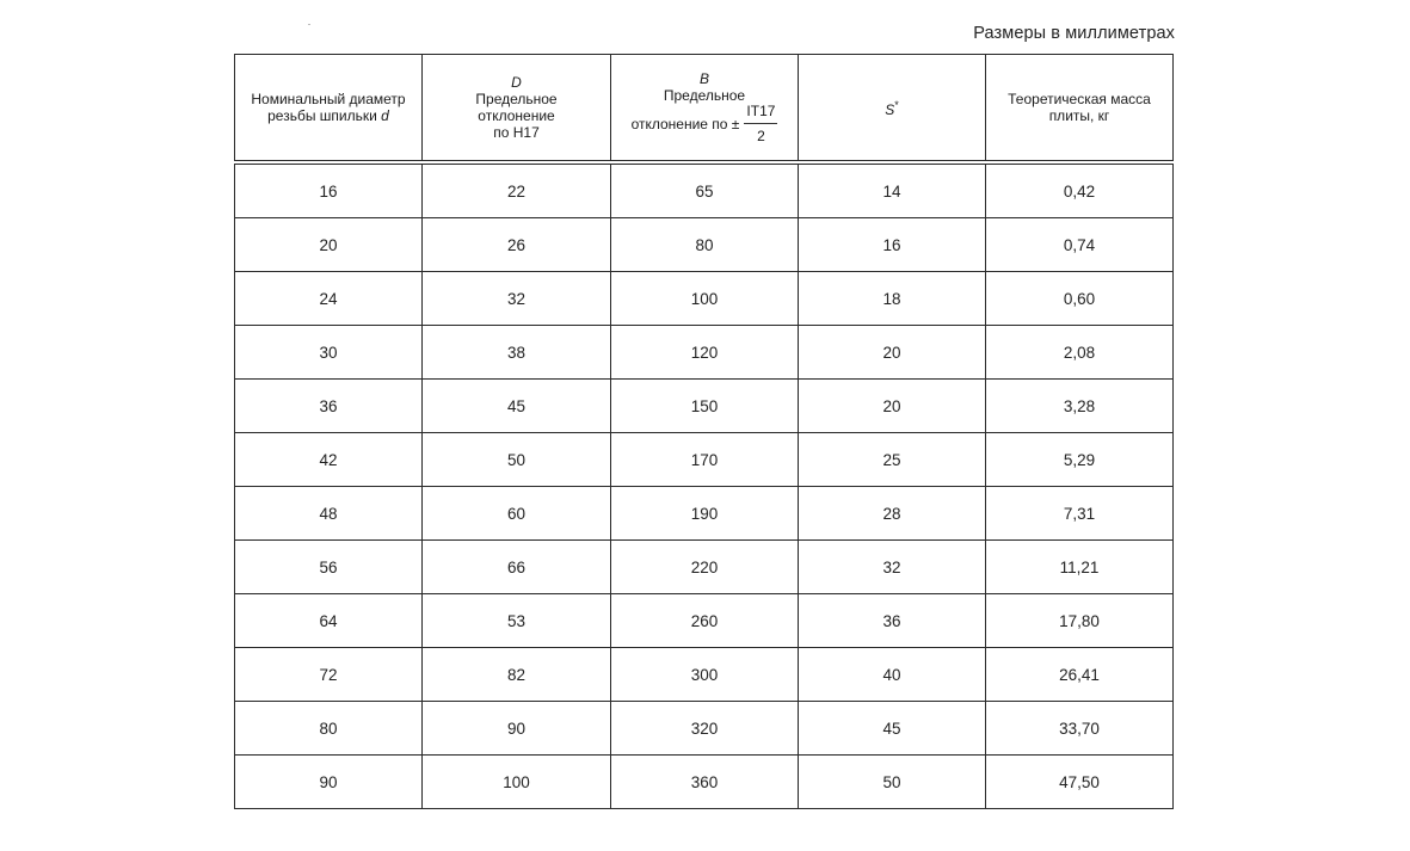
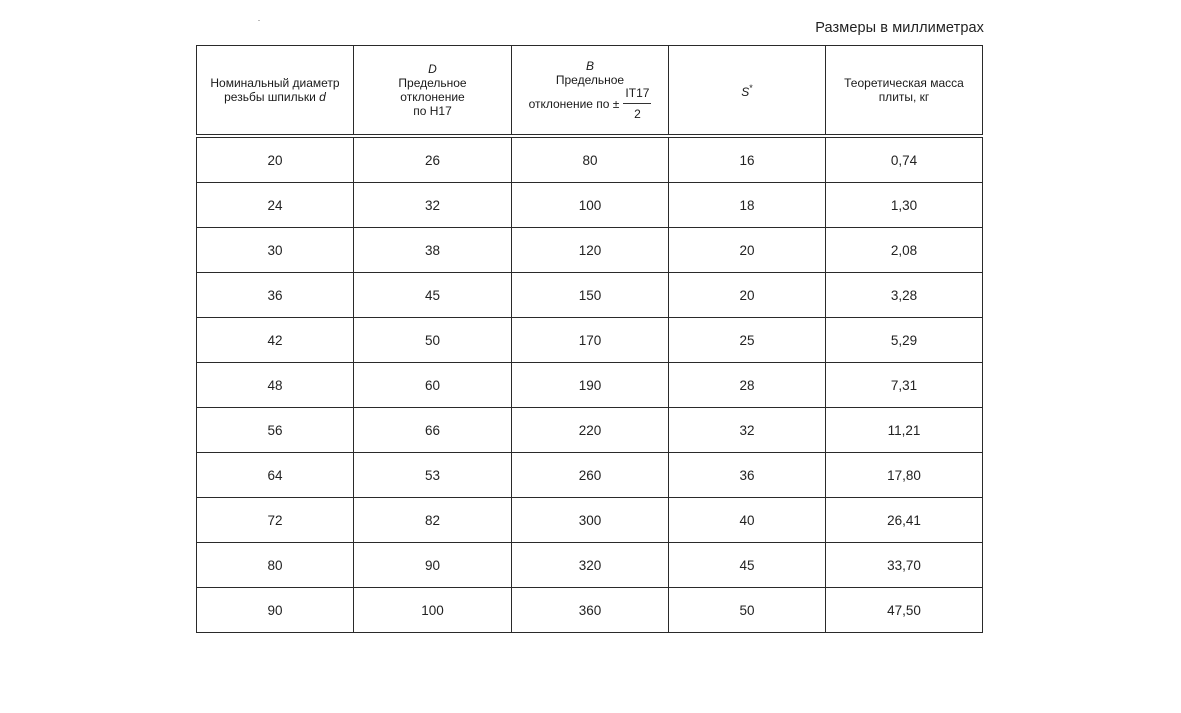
  Размеры в миллиметрах
  Номинальный диаметр резьбы шпильки d	D Предельное отклонение по H17	B Предельное отклонение по ± IT17 2	S*	Теоретическая масса плиты, кг
- 16	22	65	14	0,42
  20	26	80	16	0,74
- 24	32	100	18	0,60
+ 24	32	100	18	1,30
  30	38	120	20	2,08
  36	45	150	20	3,28
  42	50	170	25	5,29
  48	60	190	28	7,31
  56	66	220	32	11,21
  64	53	260	36	17,80
  72	82	300	40	26,41
  80	90	320	45	33,70
  90	100	360	50	47,50
